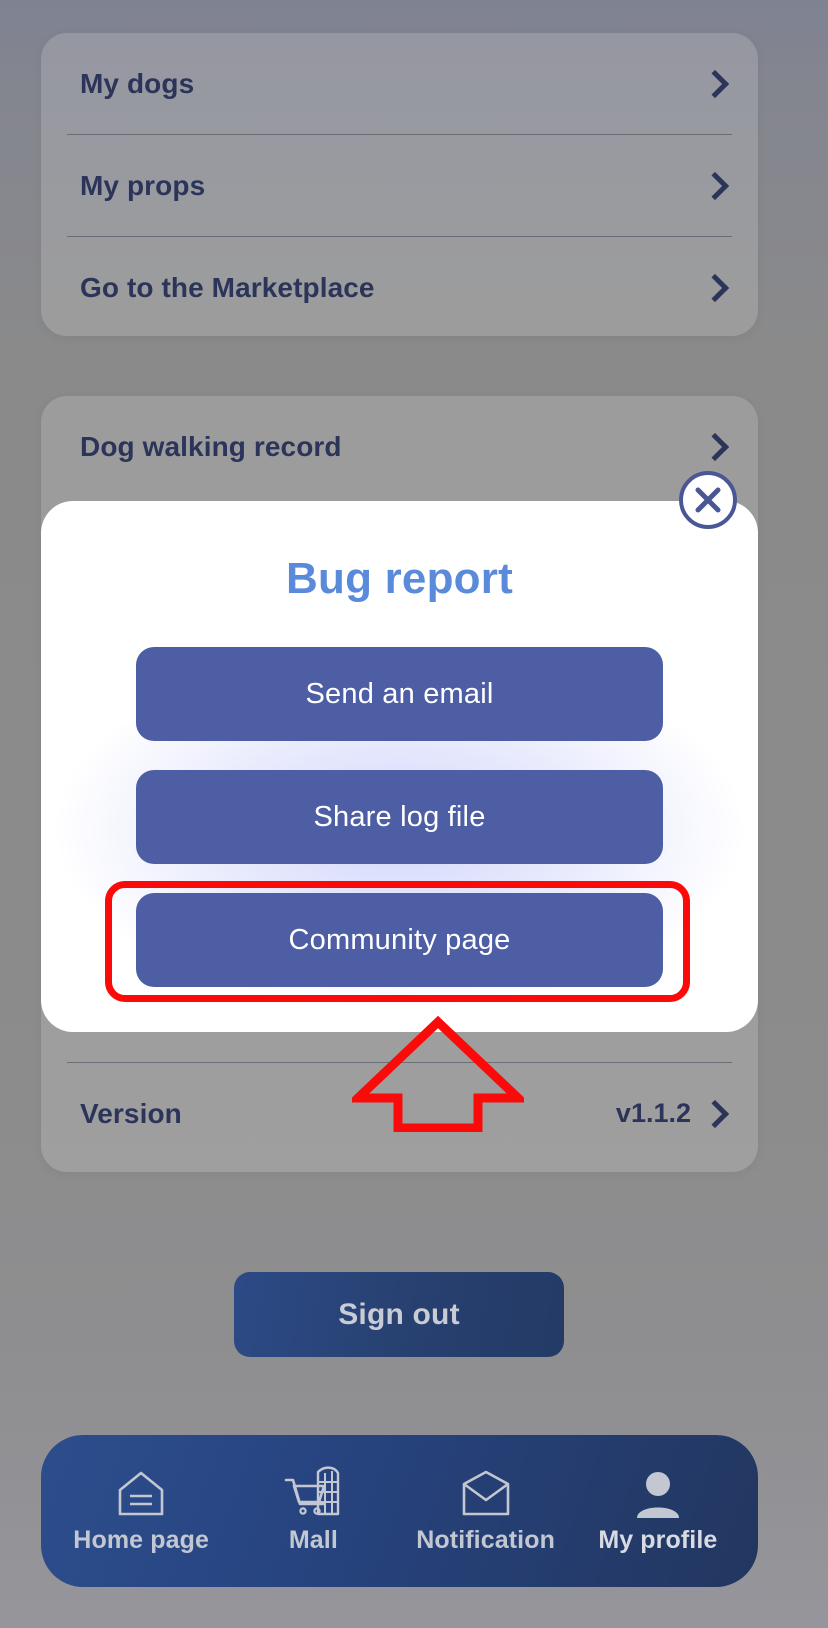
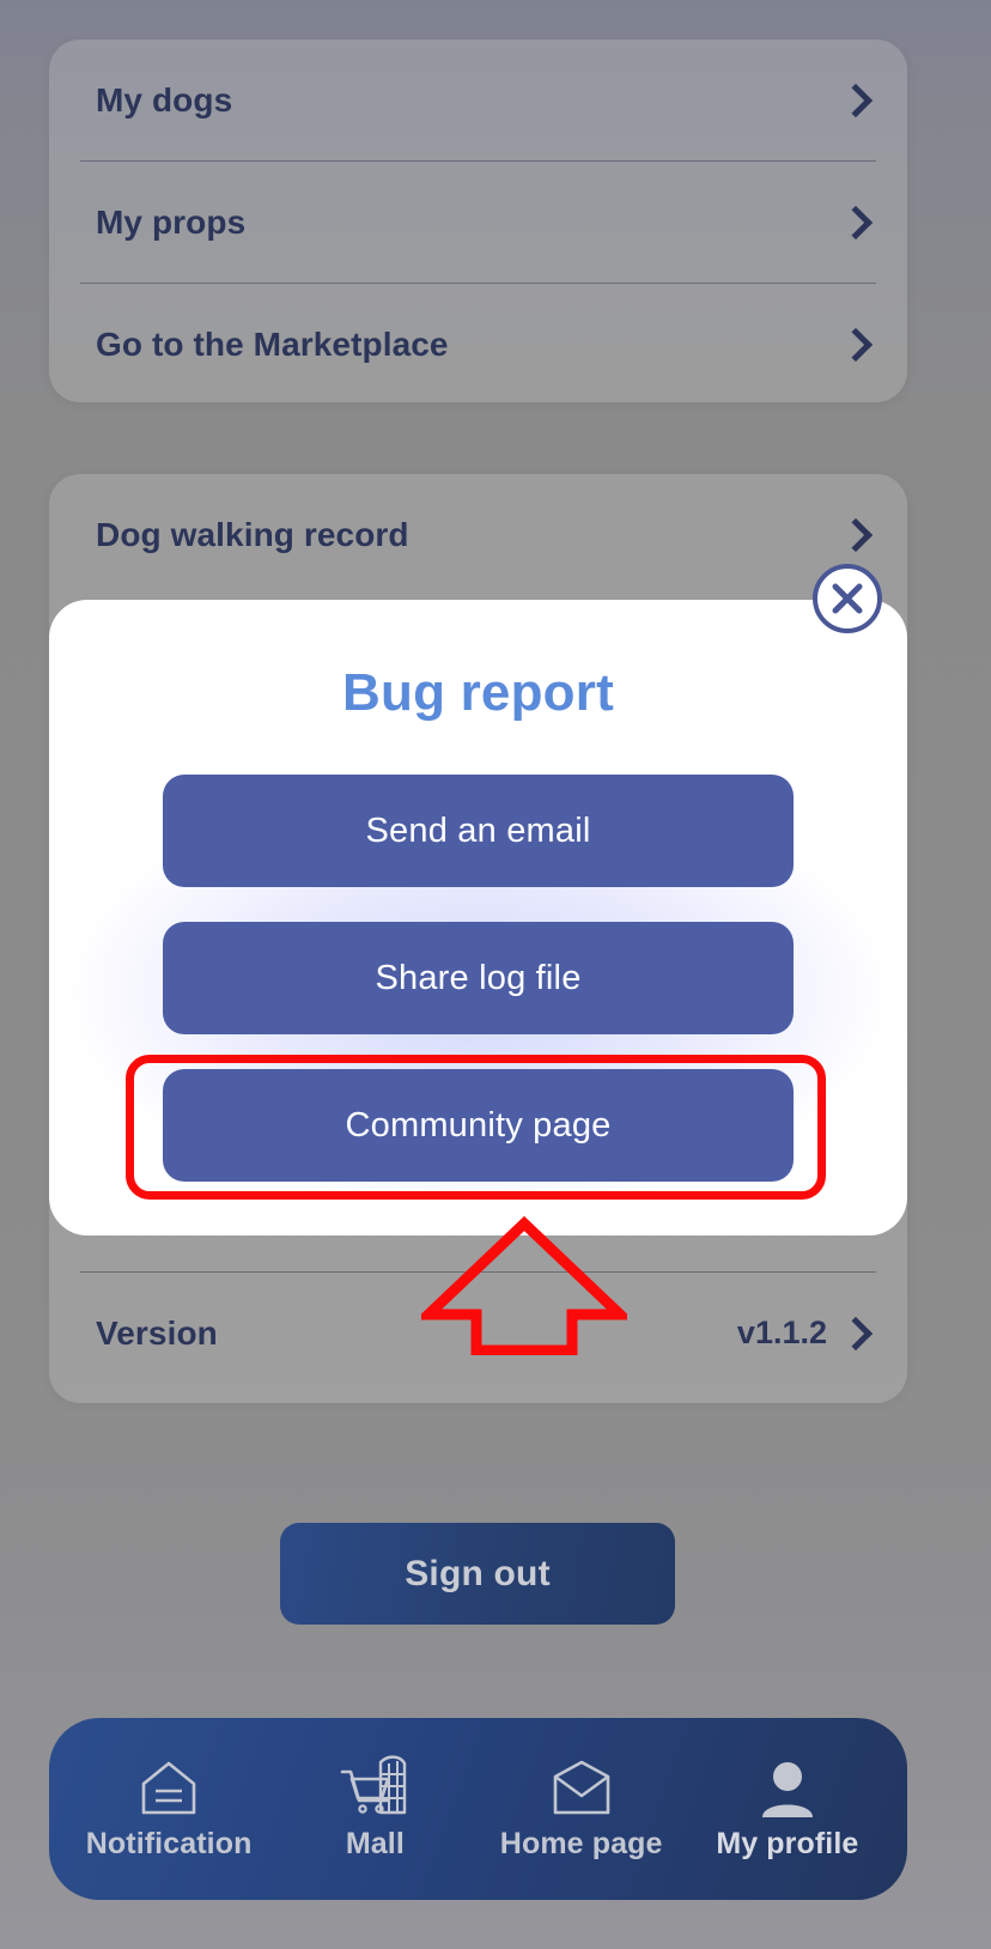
  My dogs
  My props
  Go to the Marketplace
  Dog walking record
  Version
  v1.1.2
  Sign out
  Bug report
  Send an email
  Share log file
  Community page
- Home page
+ Notification
  Mall
- Notification
+ Home page
  My profile
